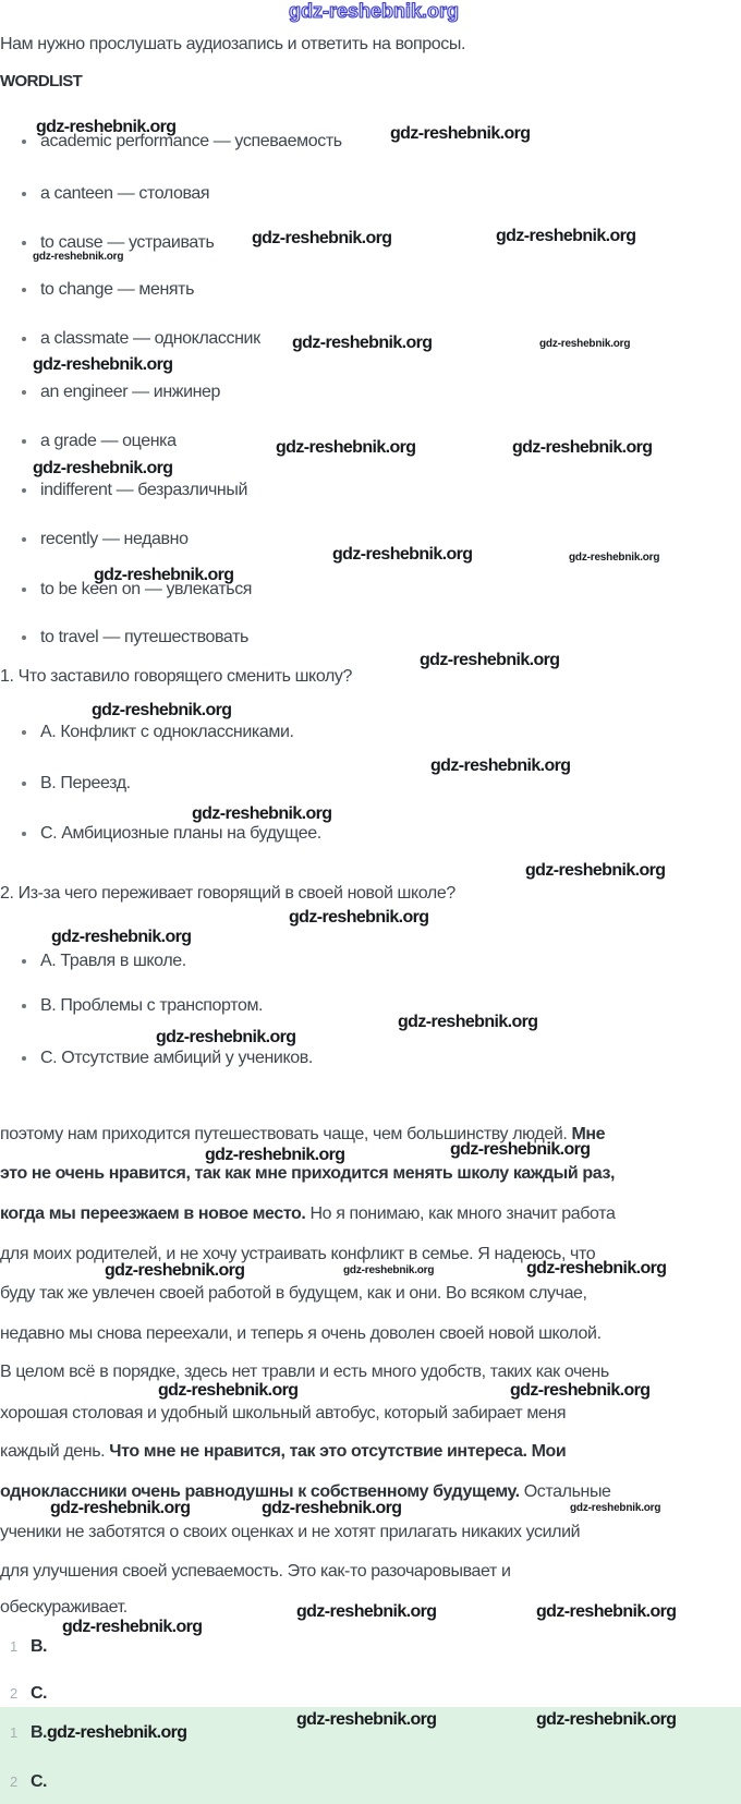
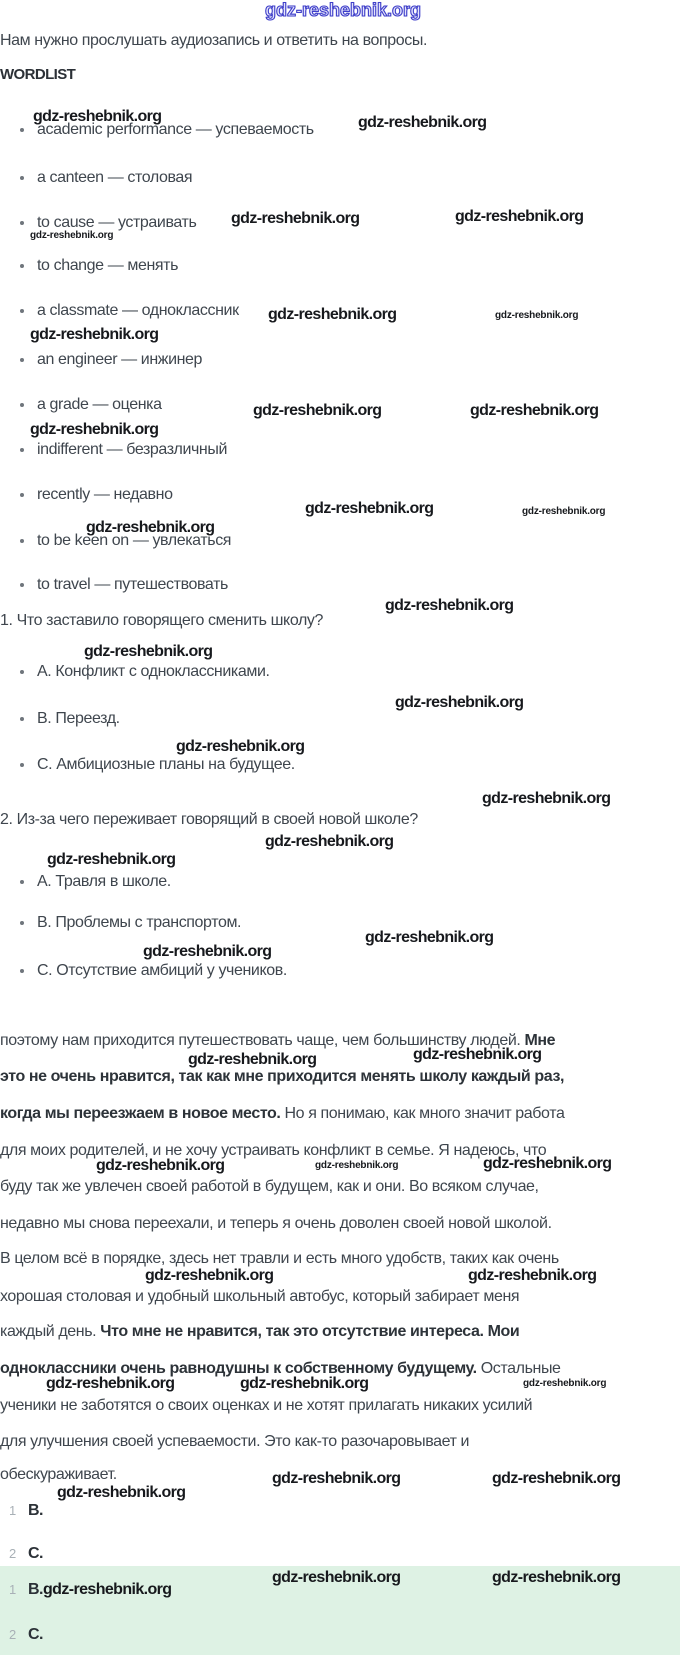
  Нам нужно прослушать аудиозапись и ответить на вопросы.
  WORDLIST
  academic performance — успеваемость
  a canteen — столовая
  to cause — устраивать
  to change — менять
  a classmate — одноклассник
  an engineer — инжинер
  a grade — оценка
  indifferent — безразличный
  recently — недавно
  to be keen on — увлекаться
  to travel — путешествовать
  1. Что заставило говорящего сменить школу?
  А. Конфликт с одноклассниками.
  В. Переезд.
  С. Амбициозные планы на будущее.
  2. Из-за чего переживает говорящий в своей новой школе?
  А. Травля в школе.
  В. Проблемы с транспортом.
  С. Отсутствие амбиций у учеников.
  поэтому нам приходится путешествовать чаще, чем большинству людей. Мне
  это не очень нравится, так как мне приходится менять школу каждый раз,
  когда мы переезжаем в новое место. Но я понимаю, как много значит работа
  для моих родителей, и не хочу устраивать конфликт в семье. Я надеюсь, что
  буду так же увлечен своей работой в будущем, как и они. Во всяком случае,
  недавно мы снова переехали, и теперь я очень доволен своей новой школой.
  В целом всё в порядке, здесь нет травли и есть много удобств, таких как очень
  хорошая столовая и удобный школьный автобус, который забирает меня
  каждый день. Что мне не нравится, так это отсутствие интереса. Мои
  одноклассники очень равнодушны к собственному будущему. Остальные
  ученики не заботятся о своих оценках и не хотят прилагать никаких усилий
- для улучшения своей успеваемость. Это как-то разочаровывает и
+ для улучшения своей успеваемости. Это как-то разочаровывает и
  обескураживает.
  1
  B.
  2
  C.
  1
  B.
  2
  C.
  gdz-reshebnik.org
  gdz-reshebnik.org
  gdz-reshebnik.org
  gdz-reshebnik.org
  gdz-reshebnik.org
  gdz-reshebnik.org
  gdz-reshebnik.org
  gdz-reshebnik.org
  gdz-reshebnik.org
  gdz-reshebnik.org
  gdz-reshebnik.org
  gdz-reshebnik.org
  gdz-reshebnik.org
  gdz-reshebnik.org
  gdz-reshebnik.org
  gdz-reshebnik.org
  gdz-reshebnik.org
  gdz-reshebnik.org
  gdz-reshebnik.org
  gdz-reshebnik.org
  gdz-reshebnik.org
  gdz-reshebnik.org
  gdz-reshebnik.org
  gdz-reshebnik.org
  gdz-reshebnik.org
  gdz-reshebnik.org
  gdz-reshebnik.org
  gdz-reshebnik.org
  gdz-reshebnik.org
  gdz-reshebnik.org
  gdz-reshebnik.org
  gdz-reshebnik.org
  gdz-reshebnik.org
  gdz-reshebnik.org
  gdz-reshebnik.org
  gdz-reshebnik.org
  gdz-reshebnik.org
  gdz-reshebnik.org
  gdz-reshebnik.org
  gdz-reshebnik.org
